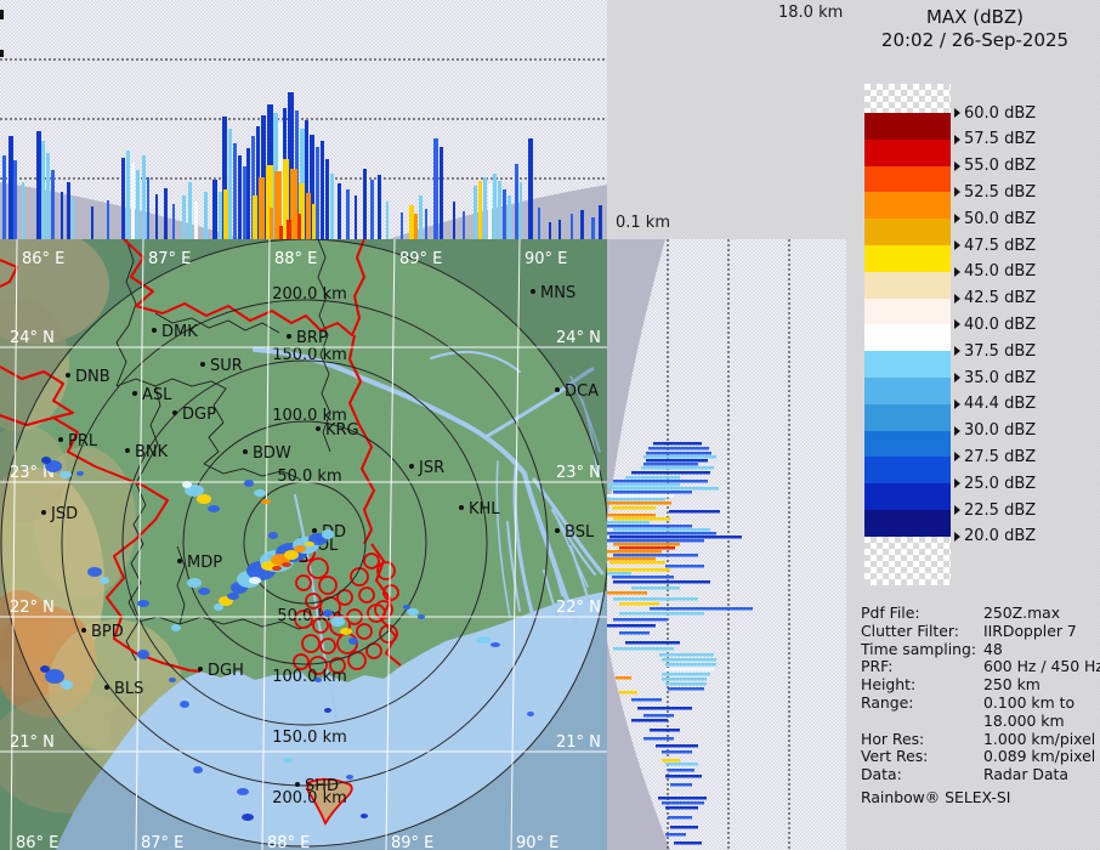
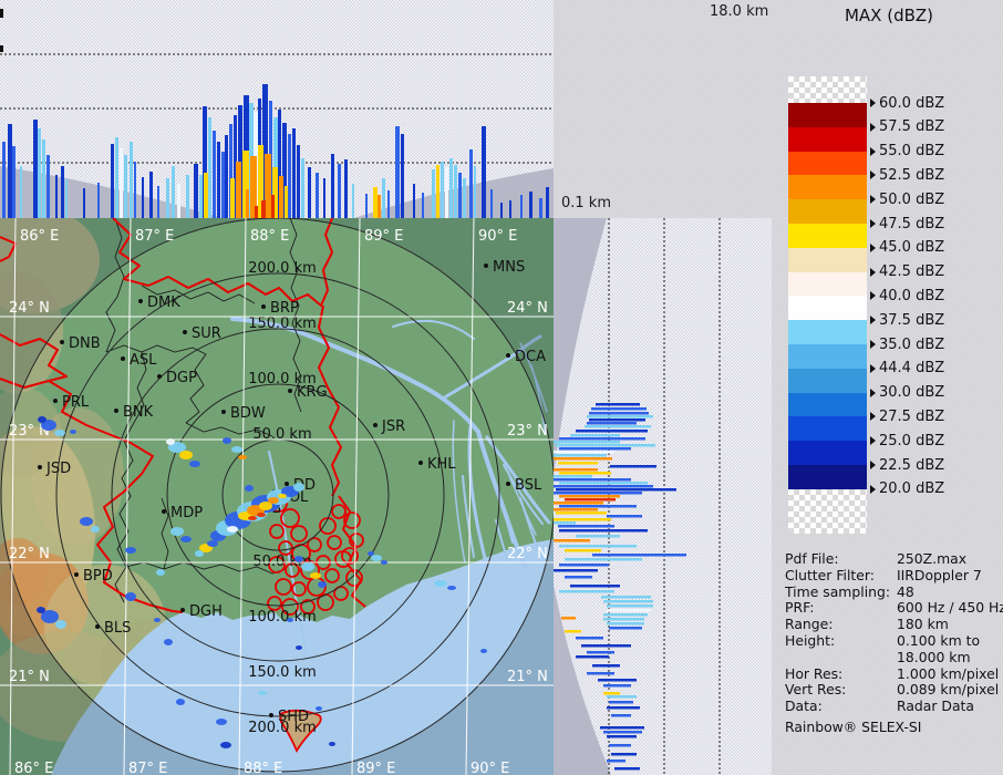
  200.0 km
  150.0 km
  100.0 km
  50.0 km
  100.0 km
  150.0 km
  200.0 km
  24° N
  24° N
  3° N
  23° N
  22° N
  22° N
  21° N
  21° N
  86° E
  86° E
  87° E
  87° E
  88° E
  88° E
  89° E
  89° E
  90° E
  90° E
  DMK
  SUR
  DNB
  ASL
  DGP
  BRP
  KRG
  PRL
  BNK
  BDW
  JSR
  KHL
  JSD
  MDP
  BPD
  DGH
  BLS
  SHD
  MNS
  DCA
  BSL
  18.0 km
  0.1 km
  MAX (dBZ)
- 20:02 / 26-Sep-2025
  60.0 dBZ
  57.5 dBZ
  55.0 dBZ
  52.5 dBZ
  50.0 dBZ
  47.5 dBZ
  45.0 dBZ
  42.5 dBZ
  40.0 dBZ
  37.5 dBZ
  35.0 dBZ
  44.4 dBZ
  30.0 dBZ
  27.5 dBZ
  25.0 dBZ
  22.5 dBZ
  20.0 dBZ
  Pdf File:
  250Z.max
  Clutter Filter:
  IIRDoppler 7
  Time sampling:
  48
  PRF:
  600 Hz / 450 H
- Height:
+ Range:
- 250 km
+ 180 km
- Range:
+ Height:
  0.100 km to
  18.000 km
  Hor Res:
  1.000 km/pixel
  Vert Res:
  0.089 km/pixel
  Data:
  Radar Data
  Rainbow® SELEX-SI
